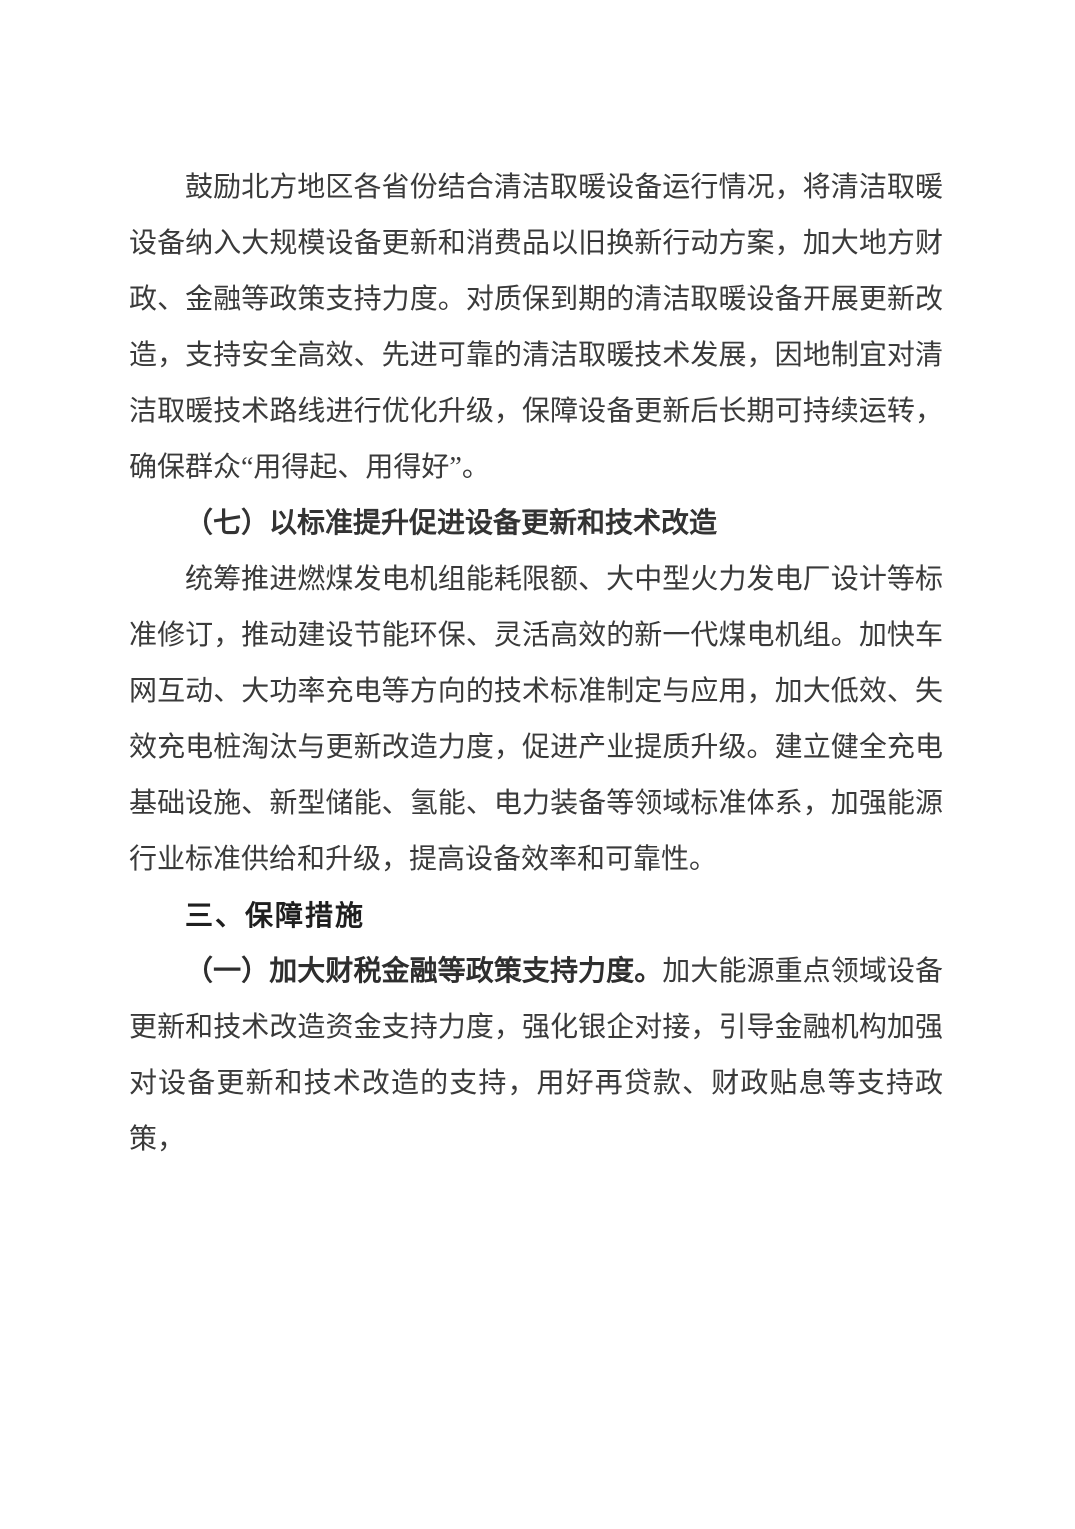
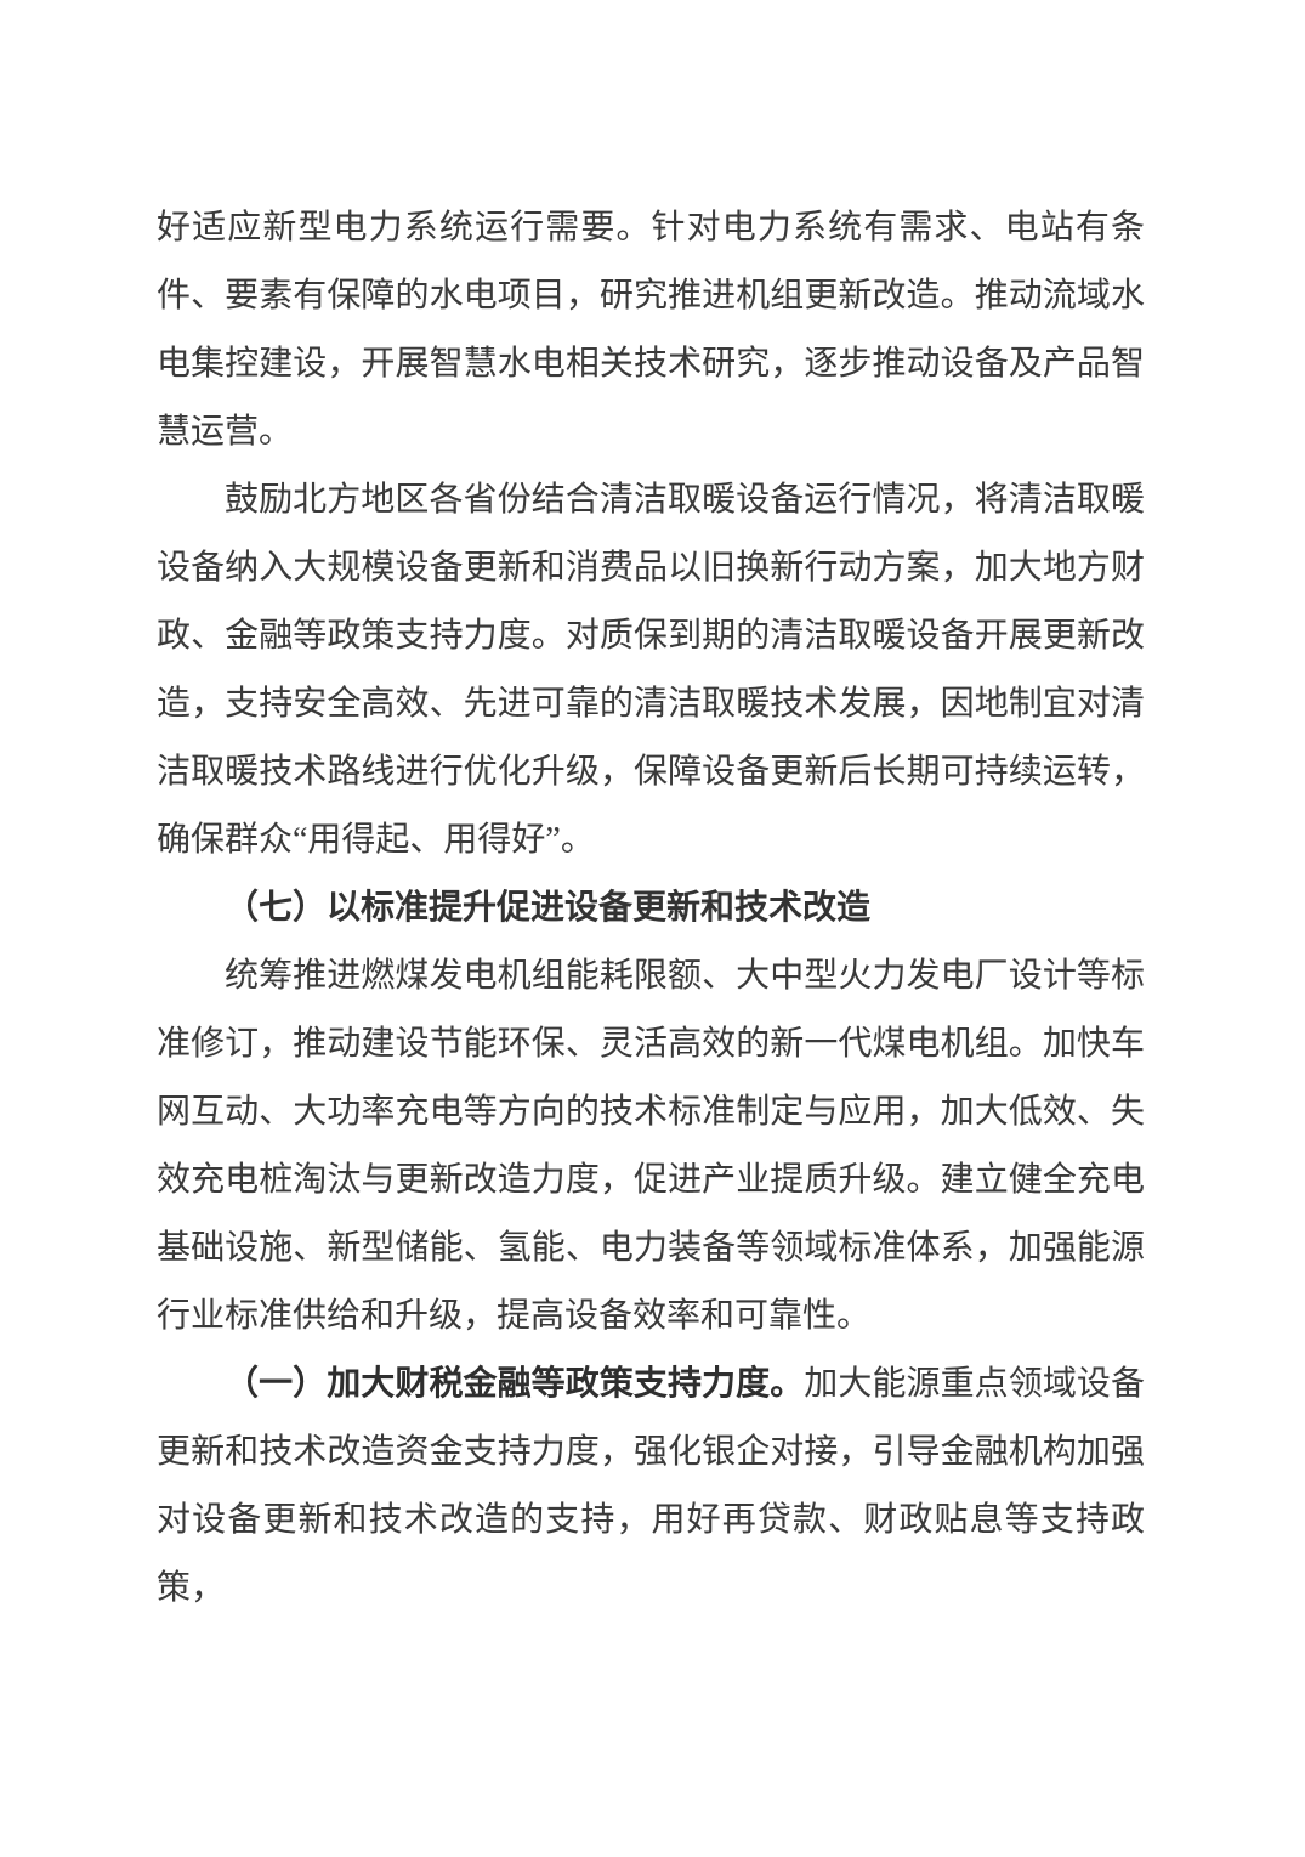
+ 好适应新型电力系统运行需要。针对电力系统有需求、电站有条件、要素有保障的水电项目，研究推进机组更新改造。推动流域水电集控建设，开展智慧水电相关技术研究，逐步推动设备及产品智慧运营。
  鼓励北方地区各省份结合清洁取暖设备运行情况，将清洁取暖设备纳入大规模设备更新和消费品以旧换新行动方案，加大地方财政、金融等政策支持力度。对质保到期的清洁取暖设备开展更新改造，支持安全高效、先进可靠的清洁取暖技术发展，因地制宜对清洁取暖技术路线进行优化升级，保障设备更新后长期可持续运转，确保群众“用得起、用得好”。
  （七）以标准提升促进设备更新和技术改造
  统筹推进燃煤发电机组能耗限额、大中型火力发电厂设计等标准修订，推动建设节能环保、灵活高效的新一代煤电机组。加快车网互动、大功率充电等方向的技术标准制定与应用，加大低效、失效充电桩淘汰与更新改造力度，促进产业提质升级。建立健全充电基础设施、新型储能、氢能、电力装备等领域标准体系，加强能源行业标准供给和升级，提高设备效率和可靠性。
- 三、保障措施
  （一）加大财税金融等政策支持力度。加大能源重点领域设备更新和技术改造资金支持力度，强化银企对接，引导金融机构加强对设备更新和技术改造的支持，用好再贷款、财政贴息等支持政策，
